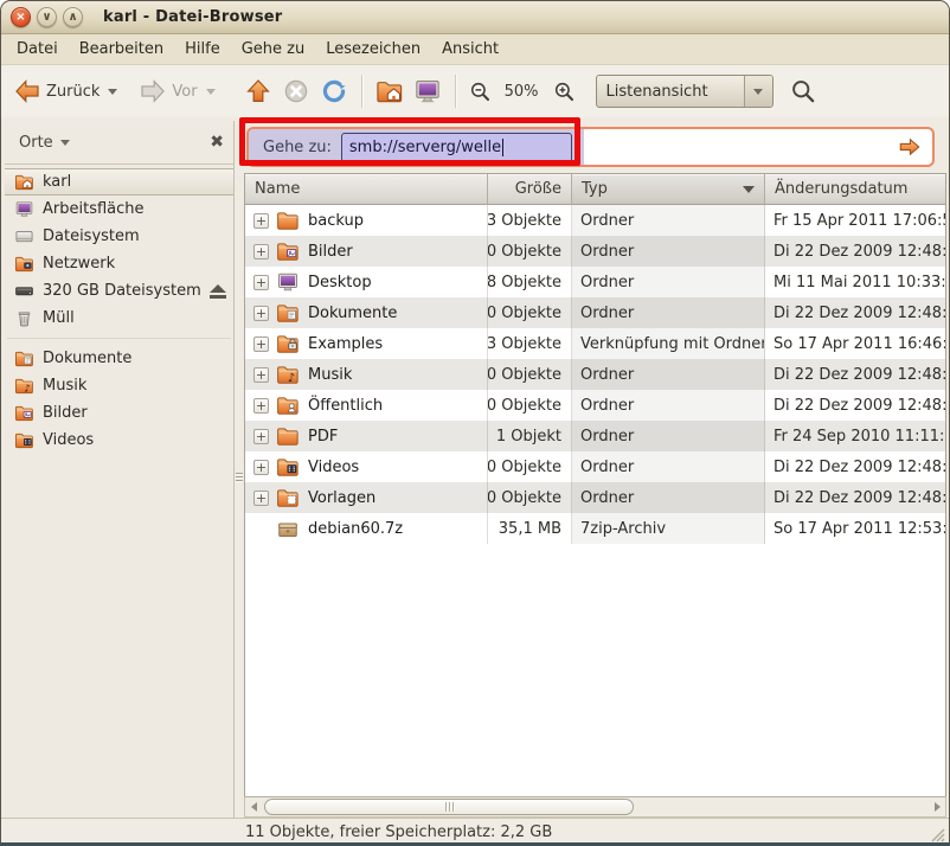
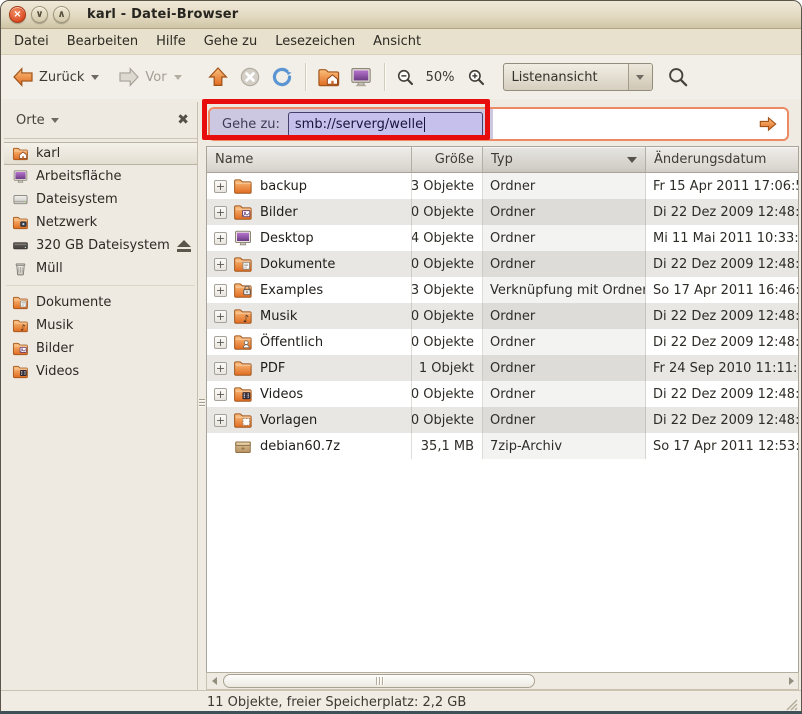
  ×
  ∨
  ∧
  karl - Datei-Browser
  Datei
  Bearbeiten
  Hilfe
  Gehe zu
  Lesezeichen
  Ansicht
  Zurück
  Vor
  50%
  Listenansicht
  Orte
  ✖
  karl
  Arbeitsfläche
  Dateisystem
  Netzwerk
  320 GB Dateisystem
  Müll
  Dokumente
  ♪
  Musik
  Bilder
  Videos
  Gehe zu:
  smb://serverg/welle
  Name
  Größe
  Typ
  Änderungsdatum
  +
  backup
  3 Objekte
  Ordner
  Fr 15 Apr 2011 17:06:
  +
  Bilder
  0 Objekte
  Ordner
  Di 22 Dez 2009 12:48:
  +
  Desktop
- 8 Objekte
+ 4 Objekte
  Ordner
  Mi 11 Mai 2011 10:33:
  +
  Dokumente
  0 Objekte
  Ordner
  Di 22 Dez 2009 12:48:
  +
  Examples
  3 Objekte
  Verknüpfung mit Ordner
  So 17 Apr 2011 16:46:
  +
  ♪
  Musik
  0 Objekte
  Ordner
  Di 22 Dez 2009 12:48:
  +
  Öffentlich
  0 Objekte
  Ordner
  Di 22 Dez 2009 12:48:
  +
  PDF
  1 Objekt
  Ordner
  Fr 24 Sep 2010 11:11:
  +
  Videos
  0 Objekte
  Ordner
  Di 22 Dez 2009 12:48:
  +
  Vorlagen
  0 Objekte
  Ordner
  Di 22 Dez 2009 12:48:
  debian60.7z
  35,1 MB
  7zip-Archiv
  So 17 Apr 2011 12:53:
  11 Objekte, freier Speicherplatz: 2,2 GB
